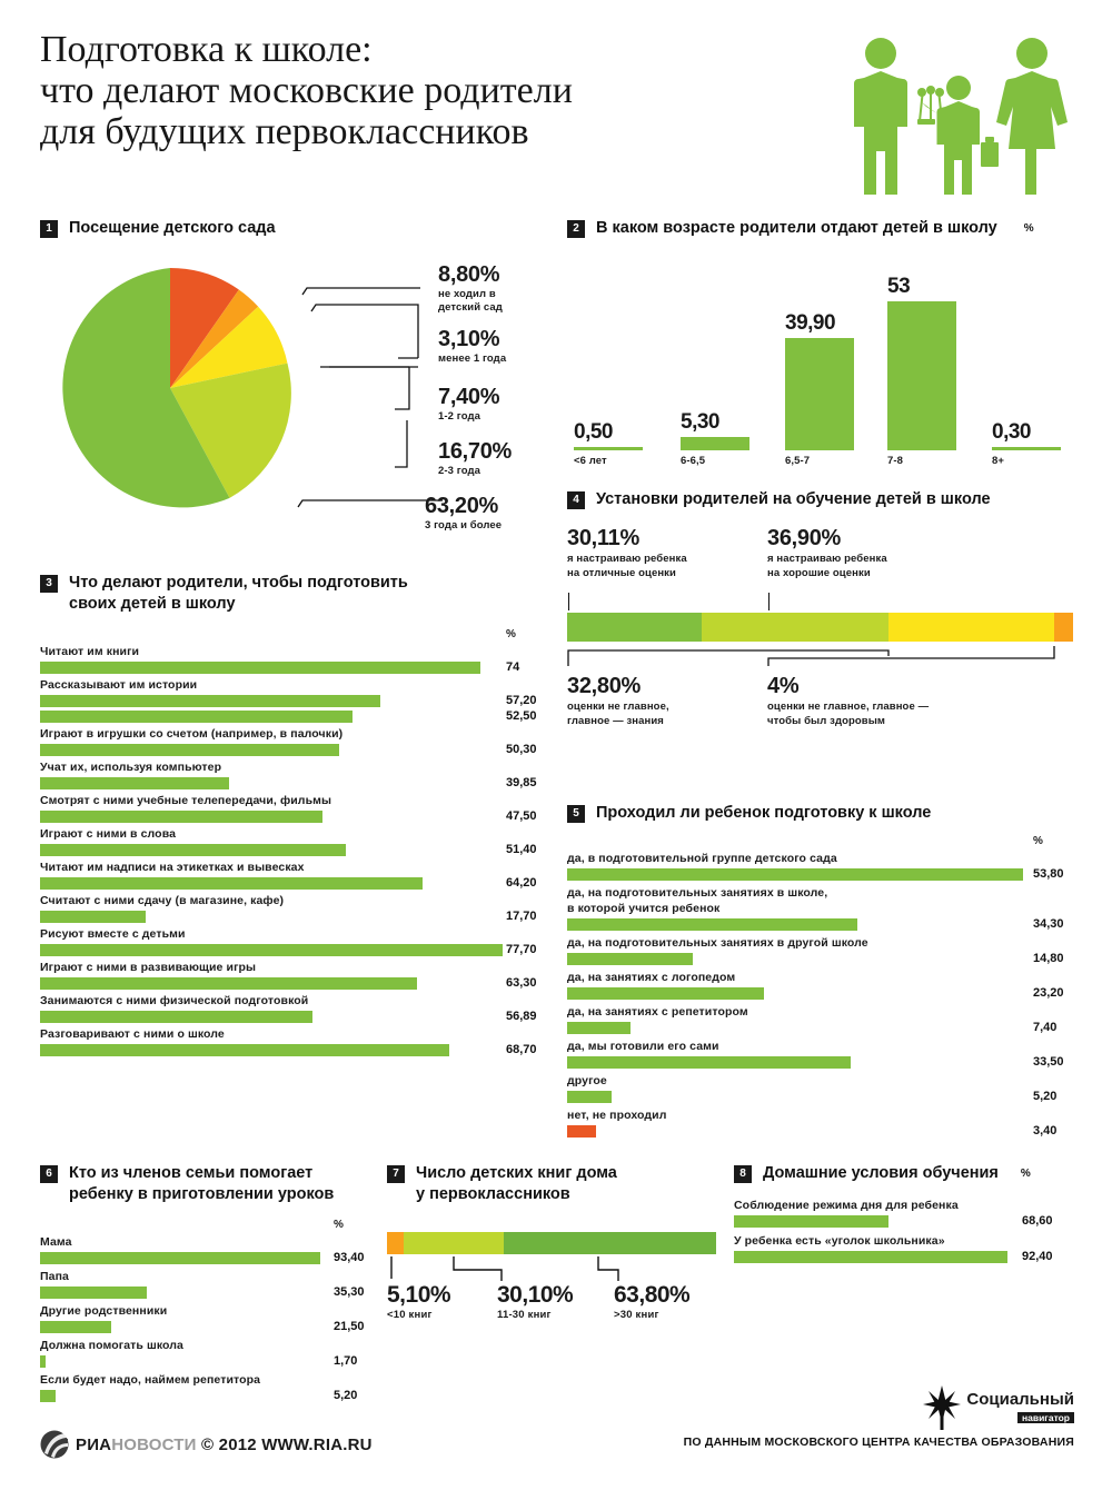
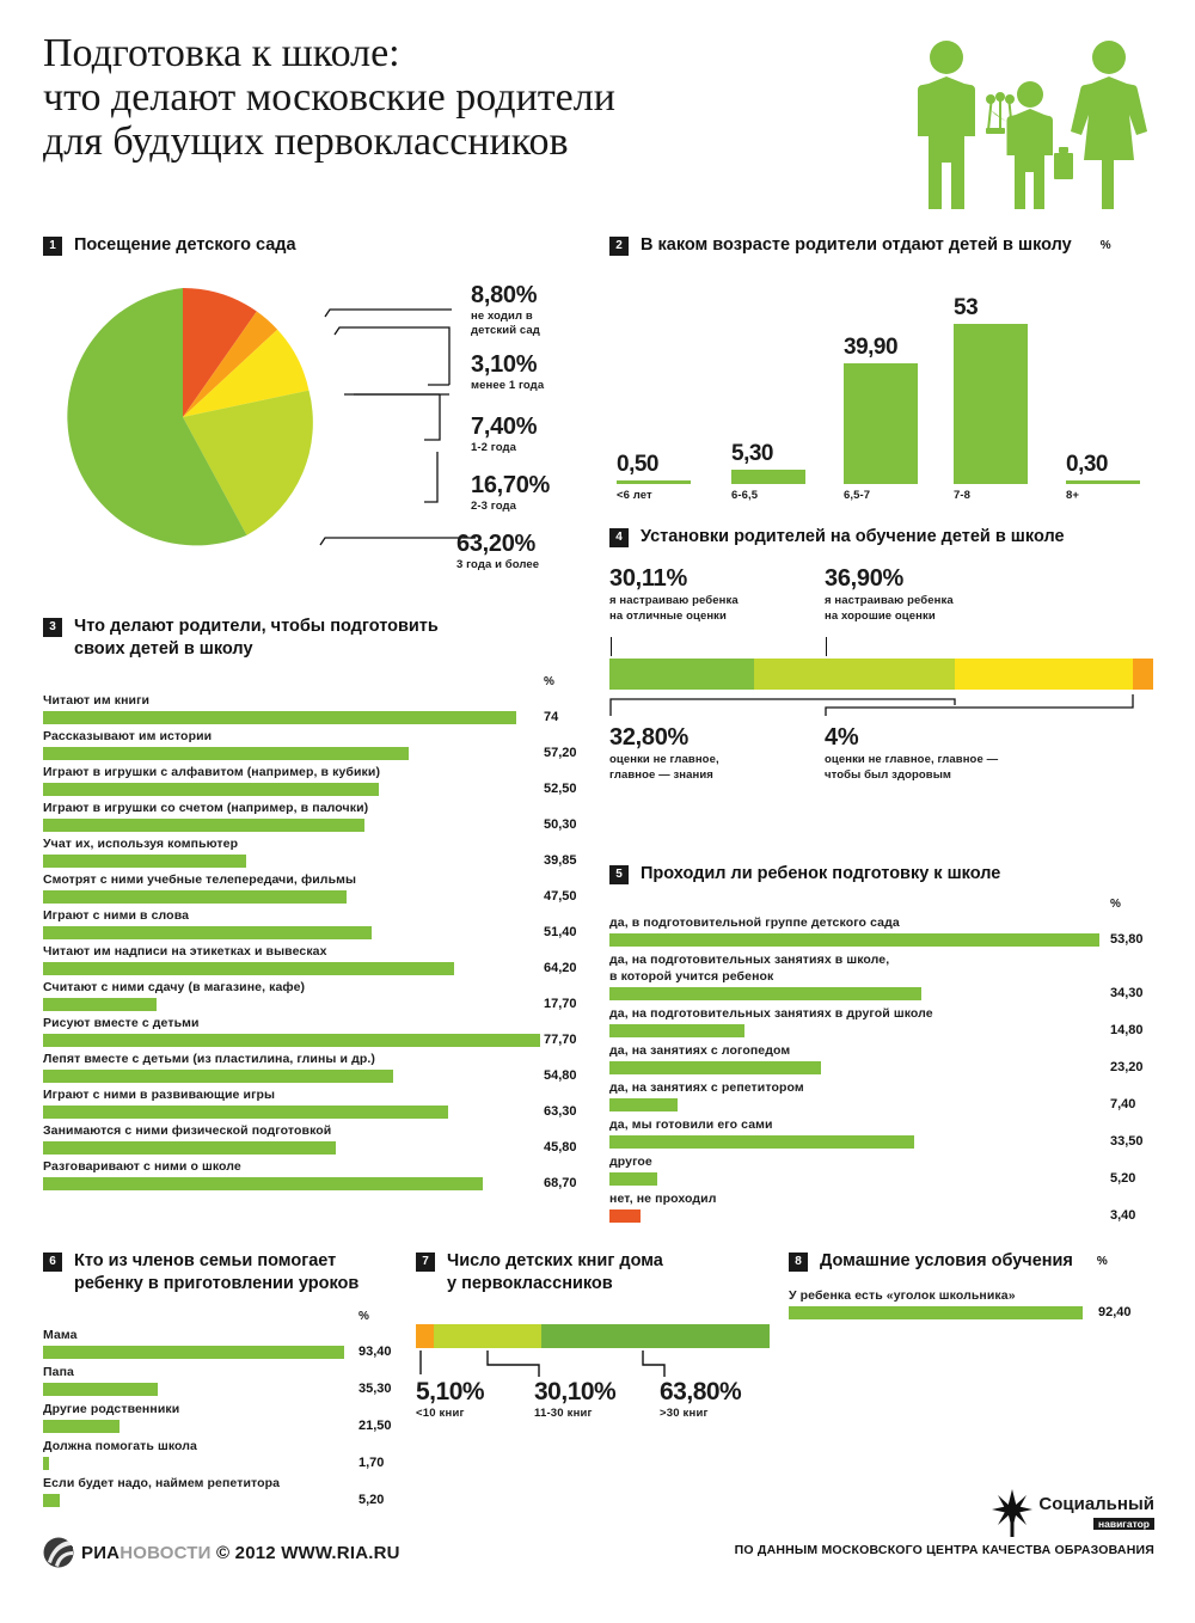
  Подготовка к школе:
  что делают московские родители
  для будущих первоклассников
  1
  Посещение детского сада
  8,80%
  не ходил в детский сад
  3,10%
  менее 1 года
  7,40%
  1-2 года
  16,70%
  2-3 года
  63,20%
  3 года и более
  2
  В каком возрасте родители отдают детей в школу
  %
  0,50
  <6 лет
  5,30
  6-6,5
  39,90
  6,5-7
  53
  7-8
  0,30
  8+
  3
  Что делают родители, чтобы подготовить
  своих детей в школу
  %
  Читают им книги
  74
  Рассказывают им истории
  57,20
+ Играют в игрушки с алфавитом (например, в кубики)
  52,50
  Играют в игрушки со счетом (например, в палочки)
  50,30
  Учат их, используя компьютер
  39,85
  Смотрят с ними учебные телепередачи, фильмы
  47,50
  Играют с ними в слова
  51,40
  Читают им надписи на этикетках и вывесках
  64,20
  Считают с ними сдачу (в магазине, кафе)
  17,70
  Рисуют вместе с детьми
  77,70
+ Лепят вместе с детьми (из пластилина, глины и др.)
+ 54,80
  Играют с ними в развивающие игры
  63,30
  Занимаются с ними физической подготовкой
- 56,89
+ 45,80
  Разговаривают с ними о школе
  68,70
  4
  Установки родителей на обучение детей в школе
  30,11%
  я настраиваю ребенка
  на отличные оценки
  36,90%
  я настраиваю ребенка
  на хорошие оценки
  32,80%
  оценки не главное,
  главное — знания
  4%
  оценки не главное, главное —
  чтобы был здоровым
  5
  Проходил ли ребенок подготовку к школе
  %
  да, в подготовительной группе детского сада
  53,80
  да, на подготовительных занятиях в школе,
  в которой учится ребенок
  34,30
  да, на подготовительных занятиях в другой школе
  14,80
  да, на занятиях с логопедом
  23,20
  да, на занятиях с репетитором
  7,40
  да, мы готовили его сами
  33,50
  другое
  5,20
  нет, не проходил
  3,40
  6
  Кто из членов семьи помогает
  ребенку в приготовлении уроков
  %
  Мама
  93,40
  Папа
  35,30
  Другие родственники
  21,50
  Должна помогать школа
  1,70
  Если будет надо, наймем репетитора
  5,20
  7
  Число детских книг дома
  у первоклассников
  5,10%
  <10 книг
  30,10%
  11-30 книг
  63,80%
  >30 книг
  8
  Домашние условия обучения
  %
- Соблюдение режима дня для ребенка
- 68,60
  У ребенка есть «уголок школьника»
  92,40
  РИАНОВОСТИ © 2012 WWW.RIA.RU
  ПО ДАННЫМ МОСКОВСКОГО ЦЕНТРА КАЧЕСТВА ОБРАЗОВАНИЯ
  Социальный
  навигатор
